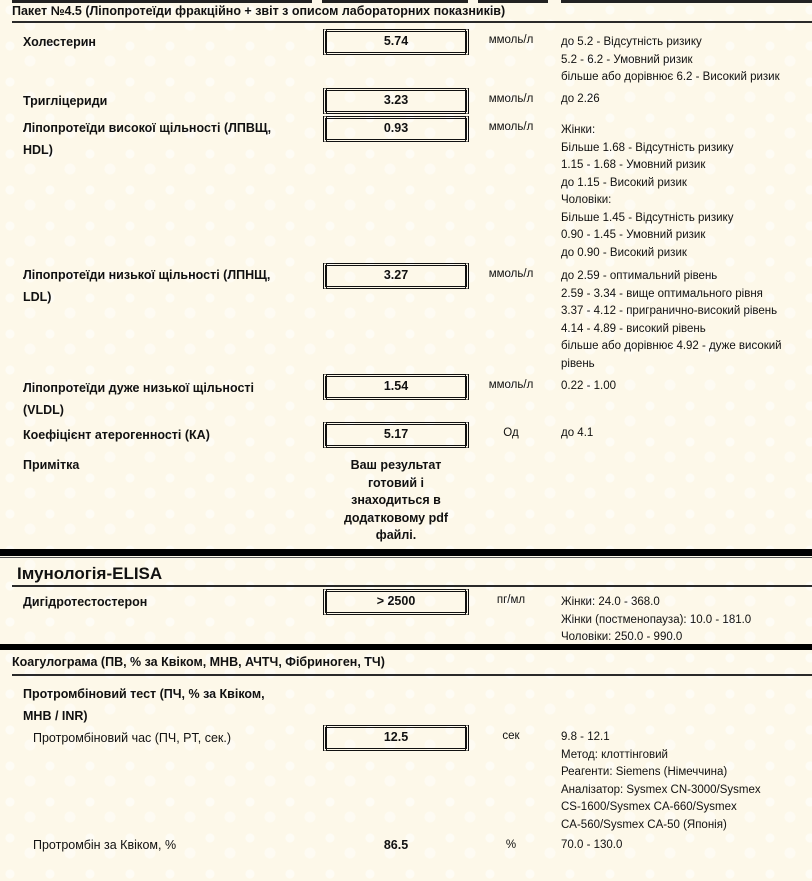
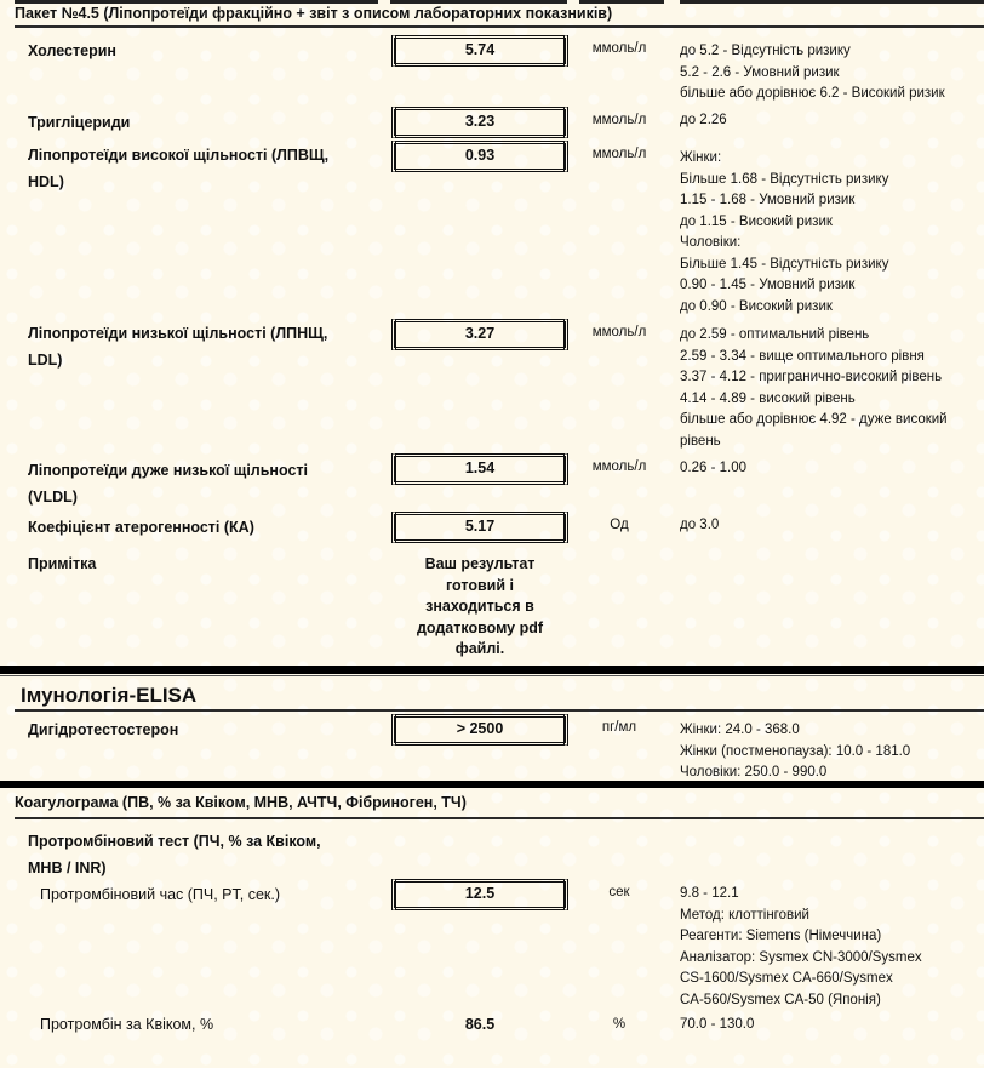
  Пакет №4.5 (Ліпопротеїди фракційно + звіт з описом лабораторних показників)
  Холестерин
  5.74
  ммоль/л
  до 5.2 - Відсутність ризику
- 5.2 - 6.2 - Умовний ризик
+ 5.2 - 2.6 - Умовний ризик
  більше або дорівнює 6.2 - Високий ризик
  Тригліцериди
  3.23
  ммоль/л
  до 2.26
  Ліпопротеїди високої щільності (ЛПВЩ,
  HDL)
  0.93
  ммоль/л
  Жінки:
  Більше 1.68 - Відсутність ризику
  1.15 - 1.68 - Умовний ризик
  до 1.15 - Високий ризик
  Чоловіки:
  Більше 1.45 - Відсутність ризику
  0.90 - 1.45 - Умовний ризик
  до 0.90 - Високий ризик
  Ліпопротеїди низької щільності (ЛПНЩ,
  LDL)
  3.27
  ммоль/л
  до 2.59 - оптимальний рівень
  2.59 - 3.34 - вище оптимального рівня
  3.37 - 4.12 - пригранично-високий рівень
  4.14 - 4.89 - високий рівень
  більше або дорівнює 4.92 - дуже високий
  рівень
  Ліпопротеїди дуже низької щільності
  (VLDL)
  1.54
  ммоль/л
- 0.22 - 1.00
+ 0.26 - 1.00
  Коефіцієнт атерогенності (КА)
  5.17
  Од
- до 4.1
+ до 3.0
  Примітка
  Ваш результат
  готовий і
  знаходиться в
  додатковому pdf
  файлі.
  Імунологія-ELISA
  Дигідротестостерон
  > 2500
  пг/мл
  Жінки: 24.0 - 368.0
  Жінки (постменопауза): 10.0 - 181.0
  Чоловіки: 250.0 - 990.0
  Коагулограма (ПВ, % за Квіком, МНВ, АЧТЧ, Фібриноген, ТЧ)
  Протромбіновий тест (ПЧ, % за Квіком,
  МНВ / INR)
  Протромбіновий час (ПЧ, PT, сек.)
  12.5
  сек
  9.8 - 12.1
  Метод: клоттінговий
  Реагенти: Siemens (Німеччина)
  Аналізатор: Sysmex CN-3000/Sysmex
  CS-1600/Sysmex CA-660/Sysmex
  CA-560/Sysmex CA-50 (Японія)
  Протромбін за Квіком, %
  86.5
  %
  70.0 - 130.0
